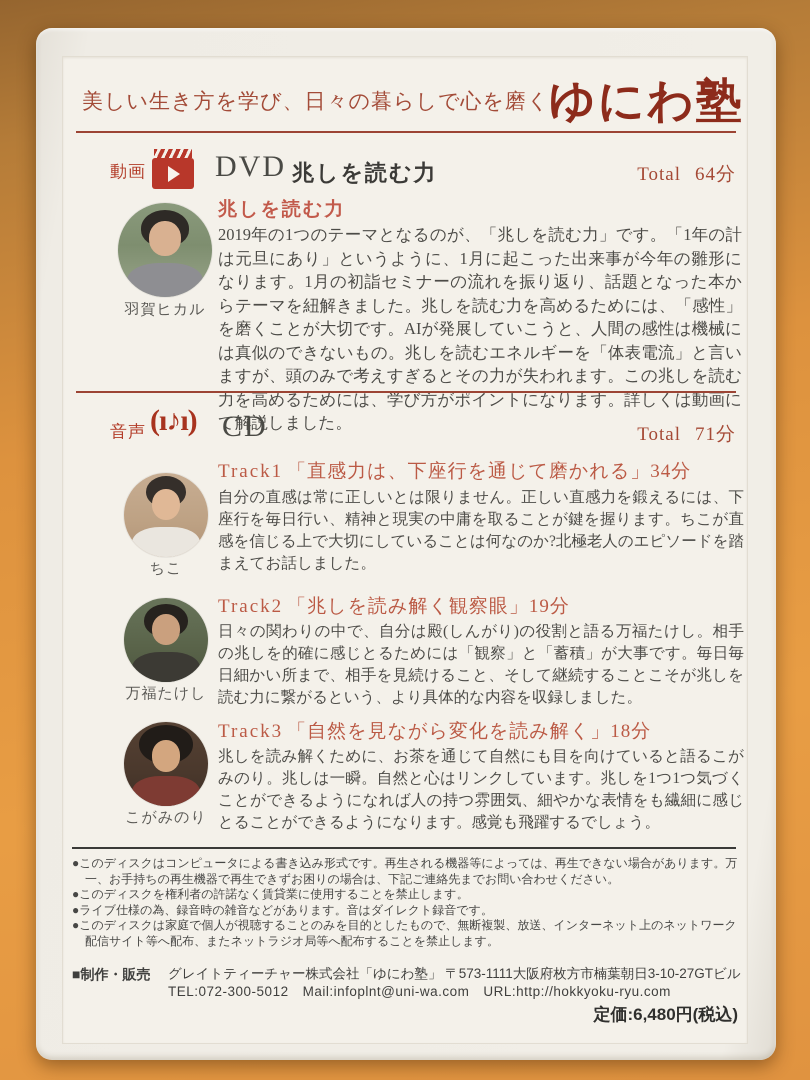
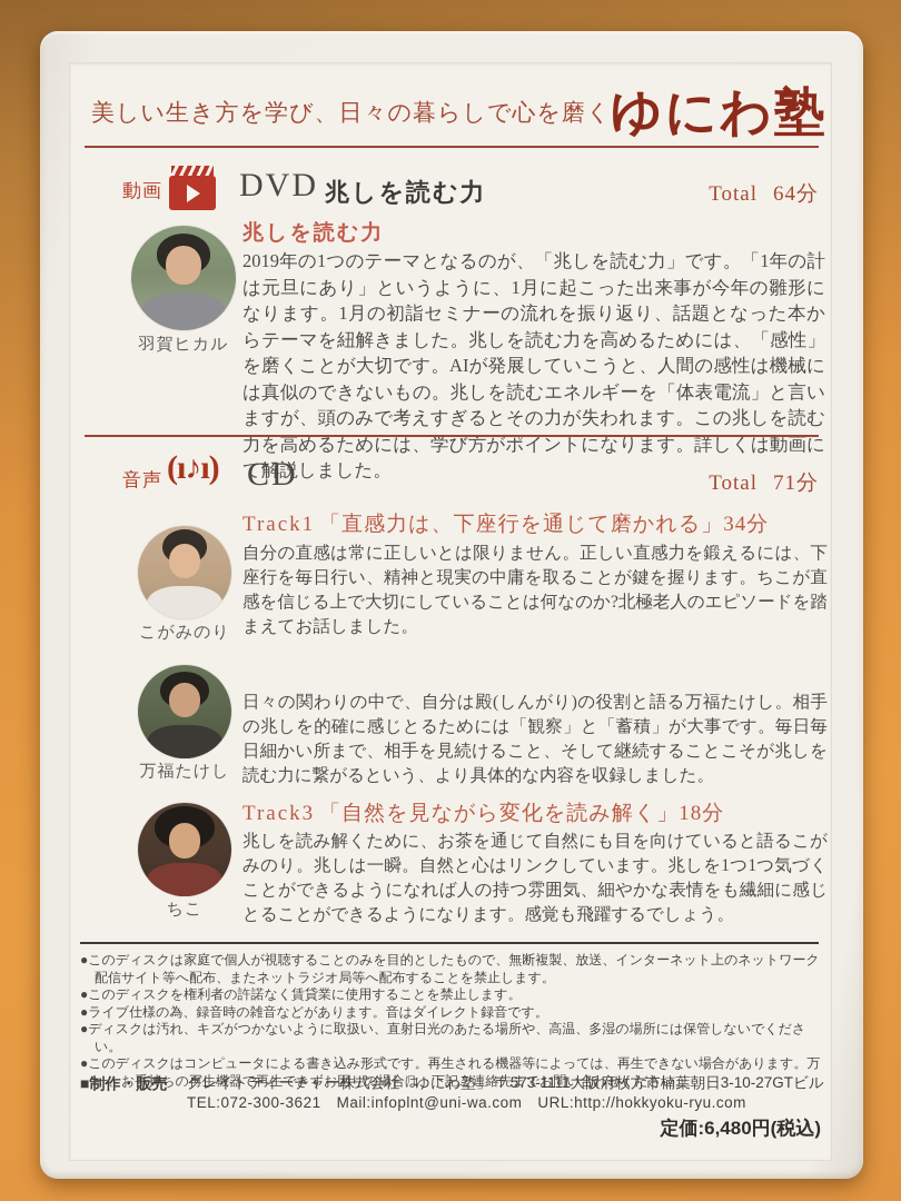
  美しい生き方を学び、日々の暮らしで心を磨く
  ゆにわ塾
  動画
  DVD
  兆しを読む力
  Total 64分
  羽賀ヒカル
  兆しを読む力
  2019年の1つのテーマとなるのが、「兆しを読む力」です。「1年の計は元旦にあり」というように、1月に起こった出来事が今年の雛形になります。1月の初詣セミナーの流れを振り返り、話題となった本からテーマを紐解きました。兆しを読む力を高めるためには、「感性」を磨くことが大切です。AIが発展していこうと、人間の感性は機械には真似のできないもの。兆しを読むエネルギーを「体表電流」と言いますが、頭のみで考えすぎるとその力が失われます。この兆しを読む力を高めるためには、学び方がポイントになります。詳しくは動画にて解説しました。
  音声
  (ı♪ı)
  CD
  Total 71分
- ちこ
+ こがみのり
  Track1 「直感力は、下座行を通じて磨かれる」34分
  自分の直感は常に正しいとは限りません。正しい直感力を鍛えるには、下座行を毎日行い、精神と現実の中庸を取ることが鍵を握ります。ちこが直感を信じる上で大切にしていることは何なのか?北極老人のエピソードを踏まえてお話しました。
  万福たけし
- Track2 「兆しを読み解く観察眼」19分
  日々の関わりの中で、自分は殿(しんがり)の役割と語る万福たけし。相手の兆しを的確に感じとるためには「観察」と「蓄積」が大事です。毎日毎日細かい所まで、相手を見続けること、そして継続することこそが兆しを読む力に繋がるという、より具体的な内容を収録しました。
- こがみのり
+ ちこ
  Track3 「自然を見ながら変化を読み解く」18分
  兆しを読み解くために、お茶を通じて自然にも目を向けていると語るこがみのり。兆しは一瞬。自然と心はリンクしています。兆しを1つ1つ気づくことができるようになれば人の持つ雰囲気、細やかな表情をも繊細に感じとることができるようになります。感覚も飛躍するでしょう。
- ●このディスクはコンピュータによる書き込み形式です。再生される機器等によっては、再生できない場合があります。万一、お手持ちの再生機器で再生できずお困りの場合は、下記ご連絡先までお問い合わせください。
+ ●このディスクは家庭で個人が視聴することのみを目的としたもので、無断複製、放送、インターネット上のネットワーク配信サイト等へ配布、またネットラジオ局等へ配布することを禁止します。
  ●このディスクを権利者の許諾なく賃貸業に使用することを禁止します。
  ●ライブ仕様の為、録音時の雑音などがあります。音はダイレクト録音です。
+ ●ディスクは汚れ、キズがつかないように取扱い、直射日光のあたる場所や、高温、多湿の場所には保管しないでください。
- ●このディスクは家庭で個人が視聴することのみを目的としたもので、無断複製、放送、インターネット上のネットワーク配信サイト等へ配布、またネットラジオ局等へ配布することを禁止します。
+ ●このディスクはコンピュータによる書き込み形式です。再生される機器等によっては、再生できない場合があります。万一、お手持ちの再生機器で再生できずお困りの場合は、下記ご連絡先までお問い合わせください。
  ■制作・販売
  グレイトティーチャー株式会社「ゆにわ塾」 〒573-1111大阪府枚方市楠葉朝日3-10-27GTビル
- TEL:072-300-5012 Mail:infoplnt@uni-wa.com URL:http://hokkyoku-ryu.com
+ TEL:072-300-3621 Mail:infoplnt@uni-wa.com URL:http://hokkyoku-ryu.com
  定価:6,480円(税込)
